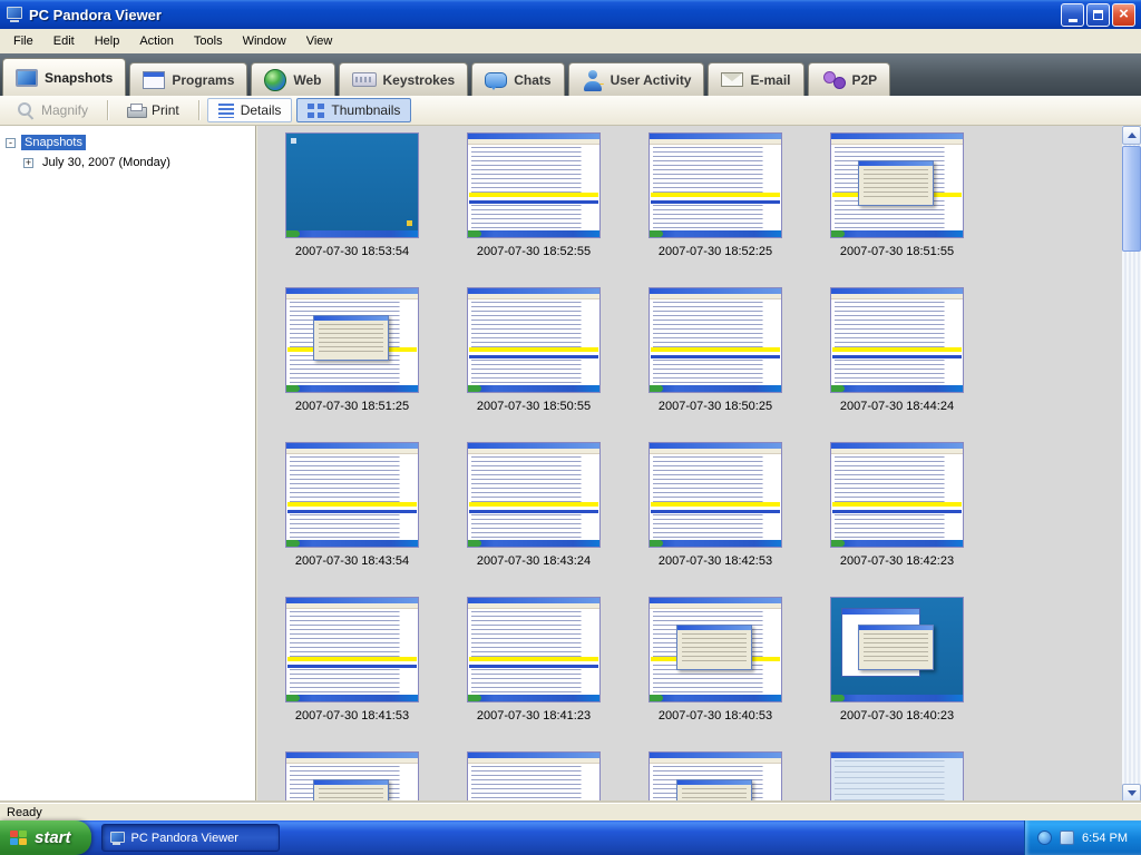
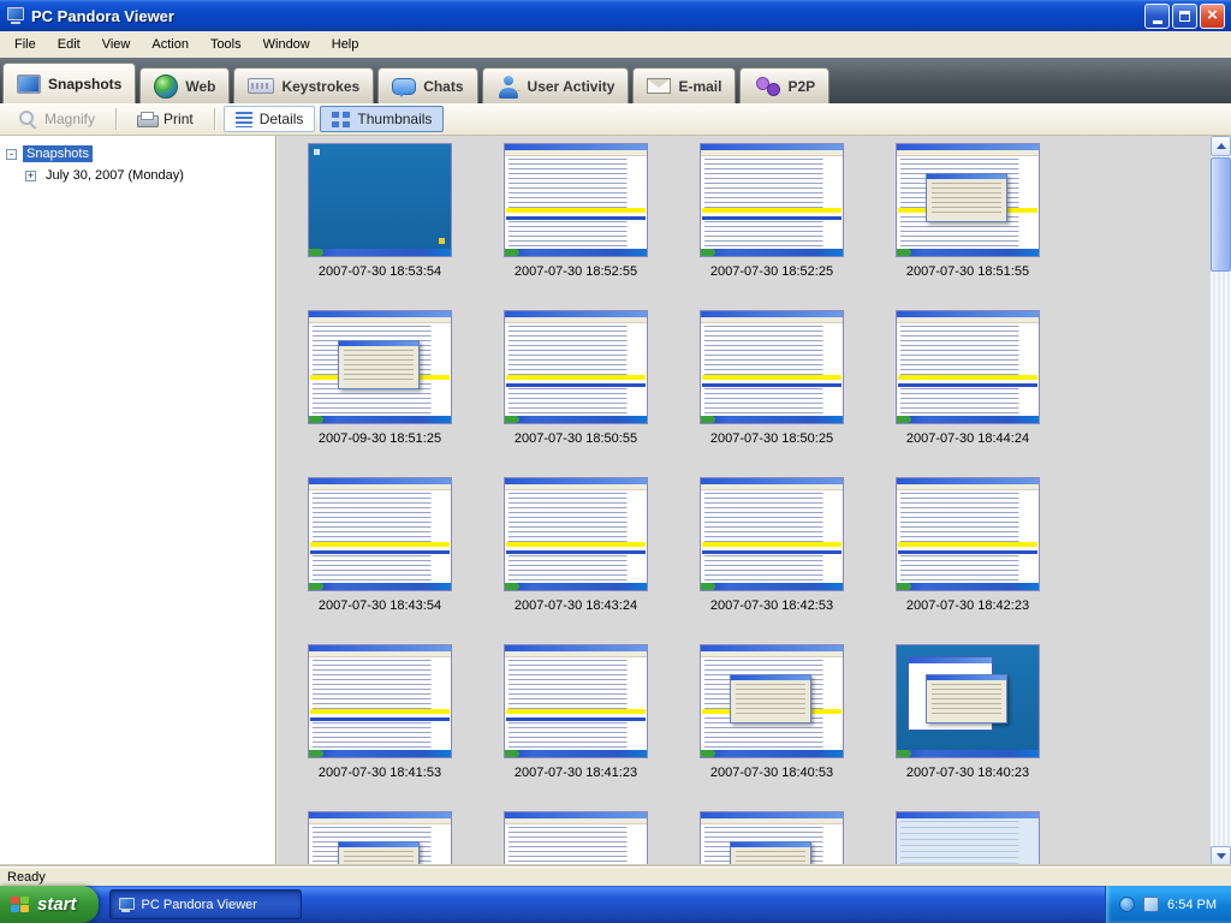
  PC Pandora Viewer
  File
  Edit
- Help
+ View
  Action
  Tools
  Window
- View
+ Help
  Snapshots
- Programs
  Web
  Keystrokes
  Chats
  User Activity
  E-mail
  P2P
  Magnify
  Print
  Details
  Thumbnails
  Snapshots
  July 30, 2007 (Monday)
  2007-07-30 18:53:54
  2007-07-30 18:52:55
  2007-07-30 18:52:25
  2007-07-30 18:51:55
- 2007-07-30 18:51:25
+ 2007-09-30 18:51:25
  2007-07-30 18:50:55
  2007-07-30 18:50:25
  2007-07-30 18:44:24
  2007-07-30 18:43:54
  2007-07-30 18:43:24
  2007-07-30 18:42:53
  2007-07-30 18:42:23
  2007-07-30 18:41:53
  2007-07-30 18:41:23
  2007-07-30 18:40:53
  2007-07-30 18:40:23
  Ready
  start
  PC Pandora Viewer
  6:54 PM
